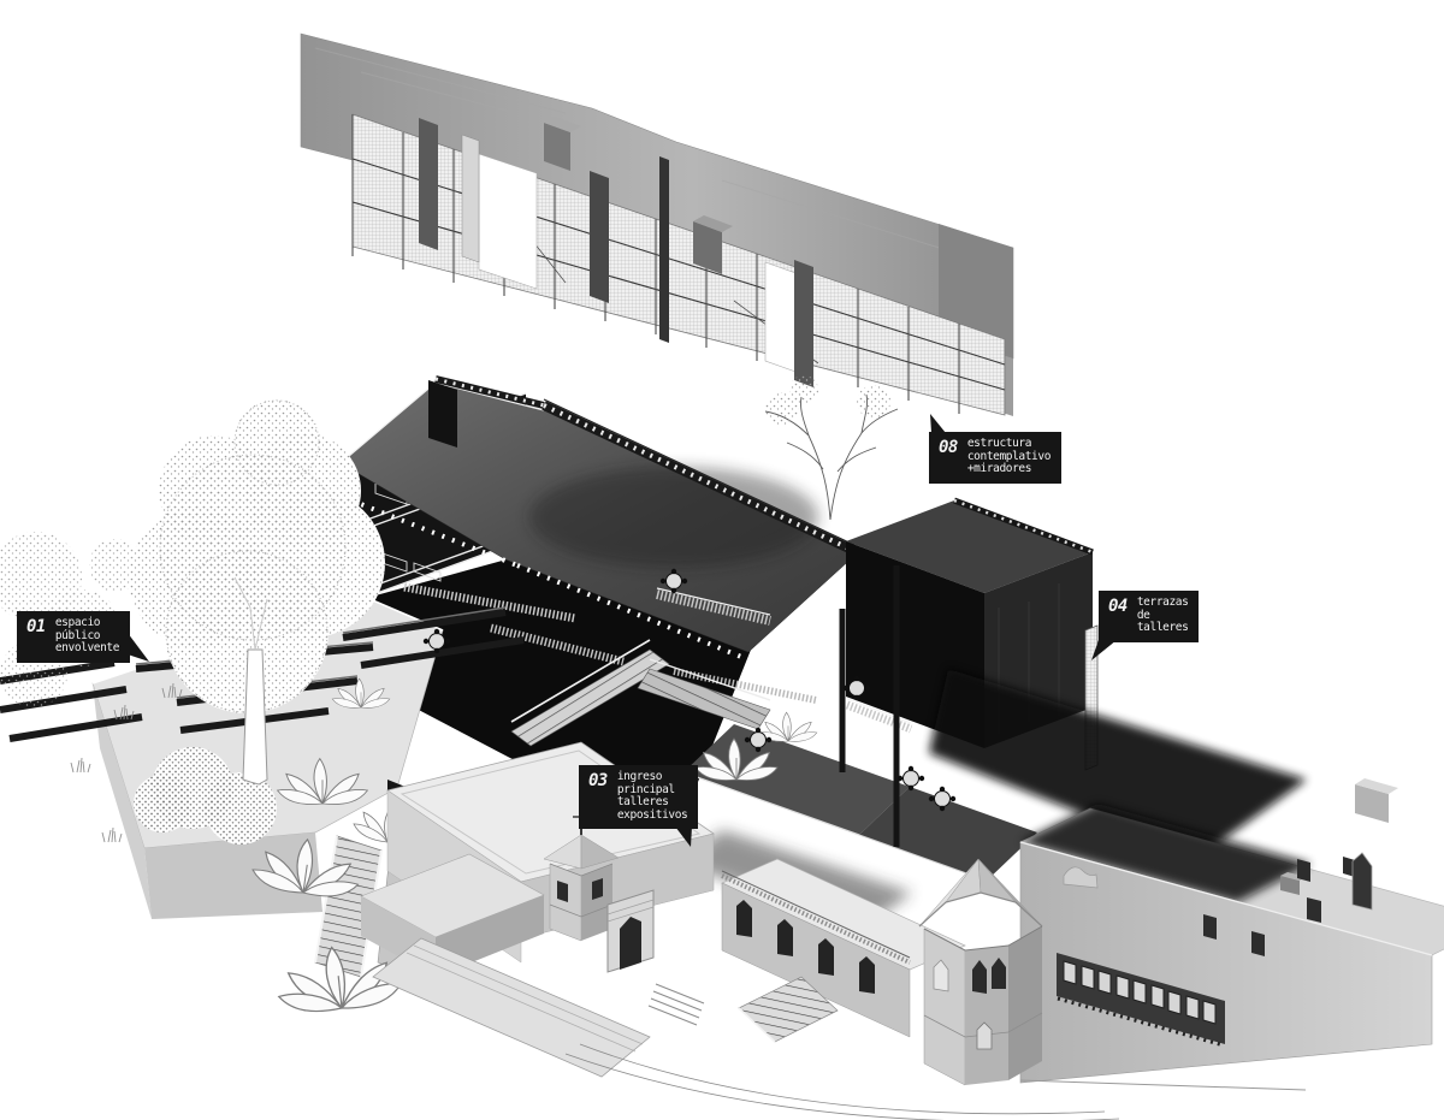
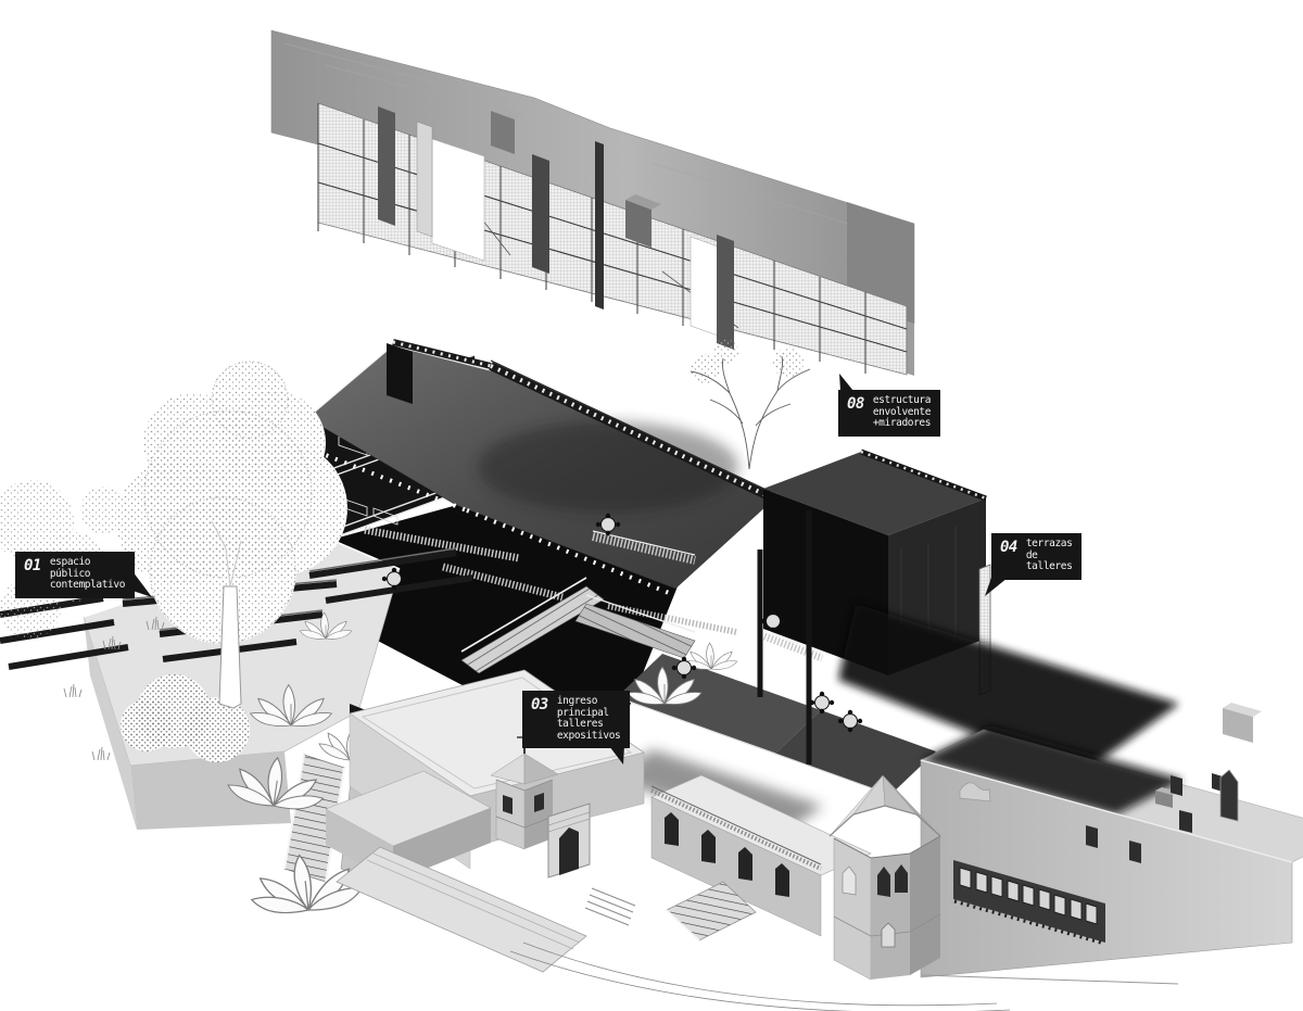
  01
  espacio
  público
- envolvente
+ contemplativo
  08
  estructura
- contemplativo
+ envolvente
  +miradores
  03
  ingreso
  principal
  talleres
  expositivos
  04
  terrazas
  de
  talleres
